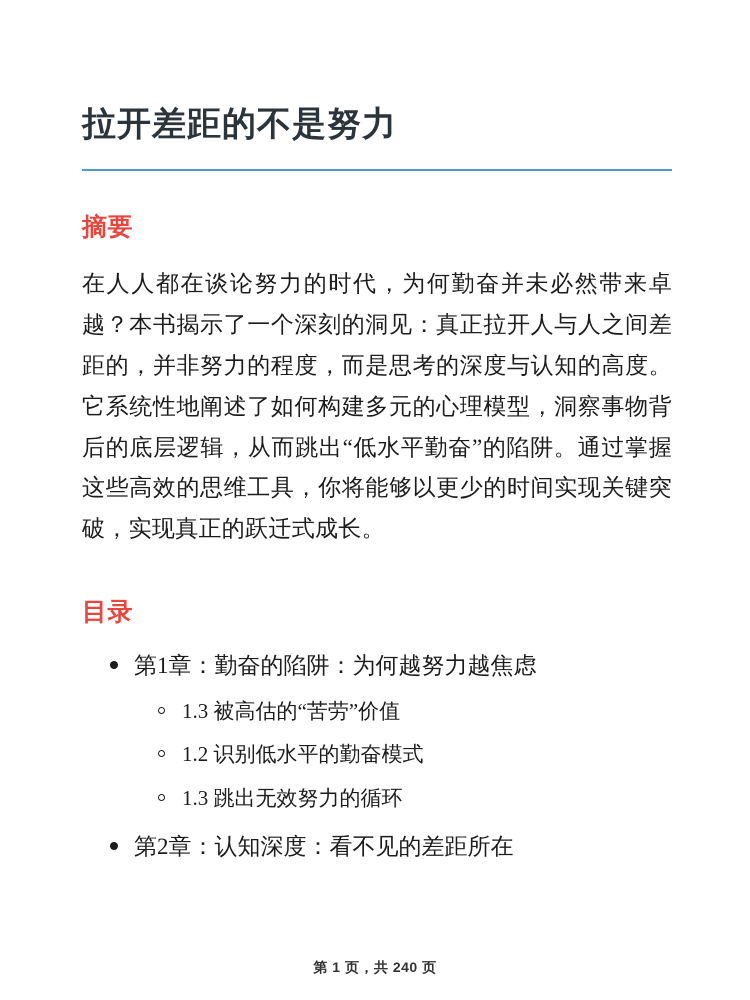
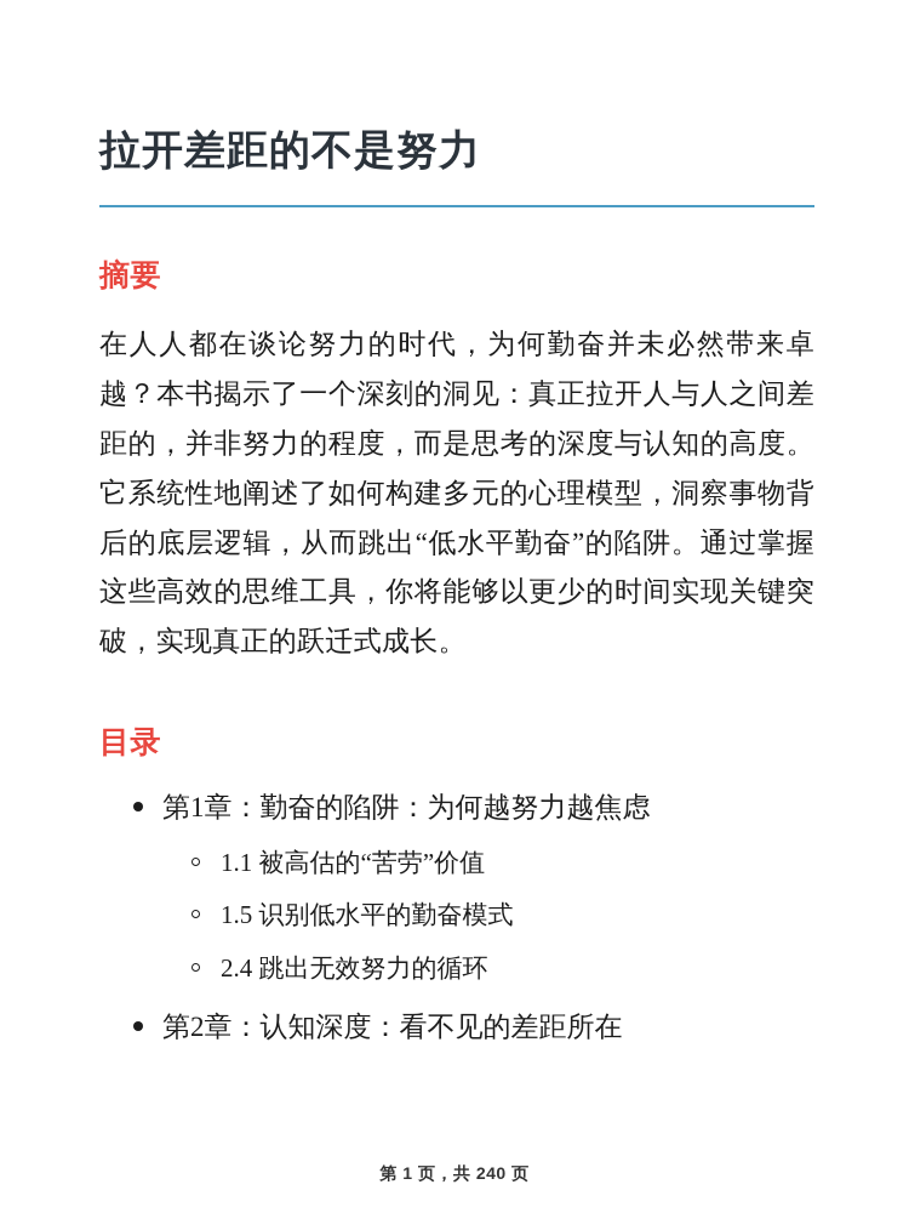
  拉开差距的不是努力
  摘要
  在人人都在谈论努力的时代，为何勤奋并未必然带来卓越？本书揭示了一个深刻的洞见：真正拉开人与人之间差距的，并非努力的程度，而是思考的深度与认知的高度。它系统性地阐述了如何构建多元的心理模型，洞察事物背后的底层逻辑，从而跳出“低水平勤奋”的陷阱。通过掌握这些高效的思维工具，你将能够以更少的时间实现关键突破，实现真正的跃迁式成长。
  目录
  第1章：勤奋的陷阱：为何越努力越焦虑
- 1.3 被高估的“苦劳”价值
+ 1.1 被高估的“苦劳”价值
- 1.2 识别低水平的勤奋模式
+ 1.5 识别低水平的勤奋模式
- 1.3 跳出无效努力的循环
+ 2.4 跳出无效努力的循环
  第2章：认知深度：看不见的差距所在
  第 1 页，共 240 页
